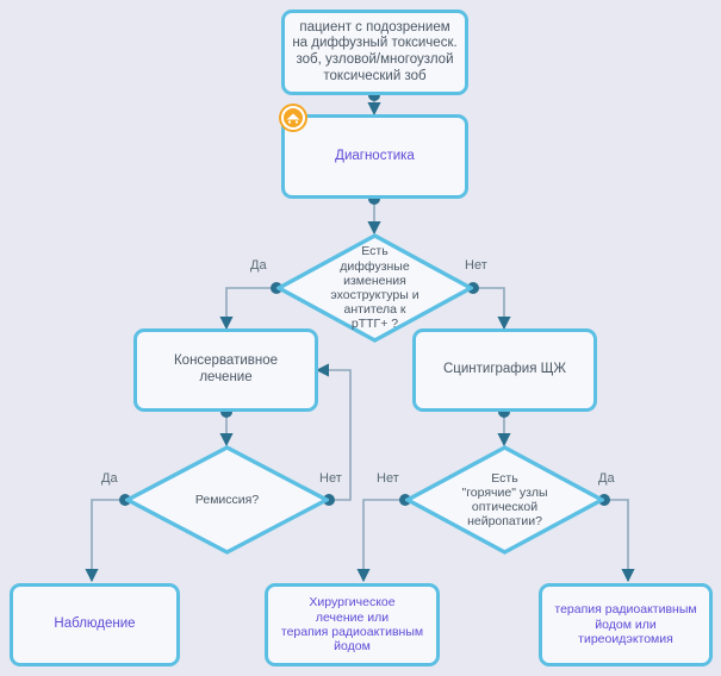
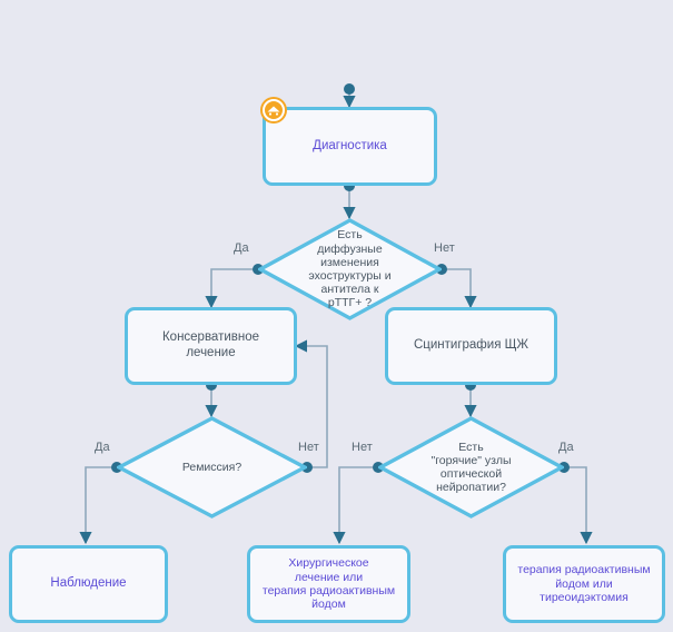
- пациент с подозрением
- на диффузный токсическ.
- зоб, узловой/многоузлой
- токсический зоб
  Диагностика
  Есть
  диффузные
  изменения
  эхоструктуры и
  антитела к
  рТТГ+ ?
  Консервативное
  лечение
  Сцинтиграфия ЩЖ
  Ремиссия?
  Есть
  "горячие" узлы
  оптической
  нейропатии?
  Наблюдение
  Хирургическое
  лечение или
  терапия радиоактивным
  йодом
  терапия радиоактивным
  йодом или
  тиреоидэктомия
  Да
  Нет
  Да
  Нет
  Нет
  Да
